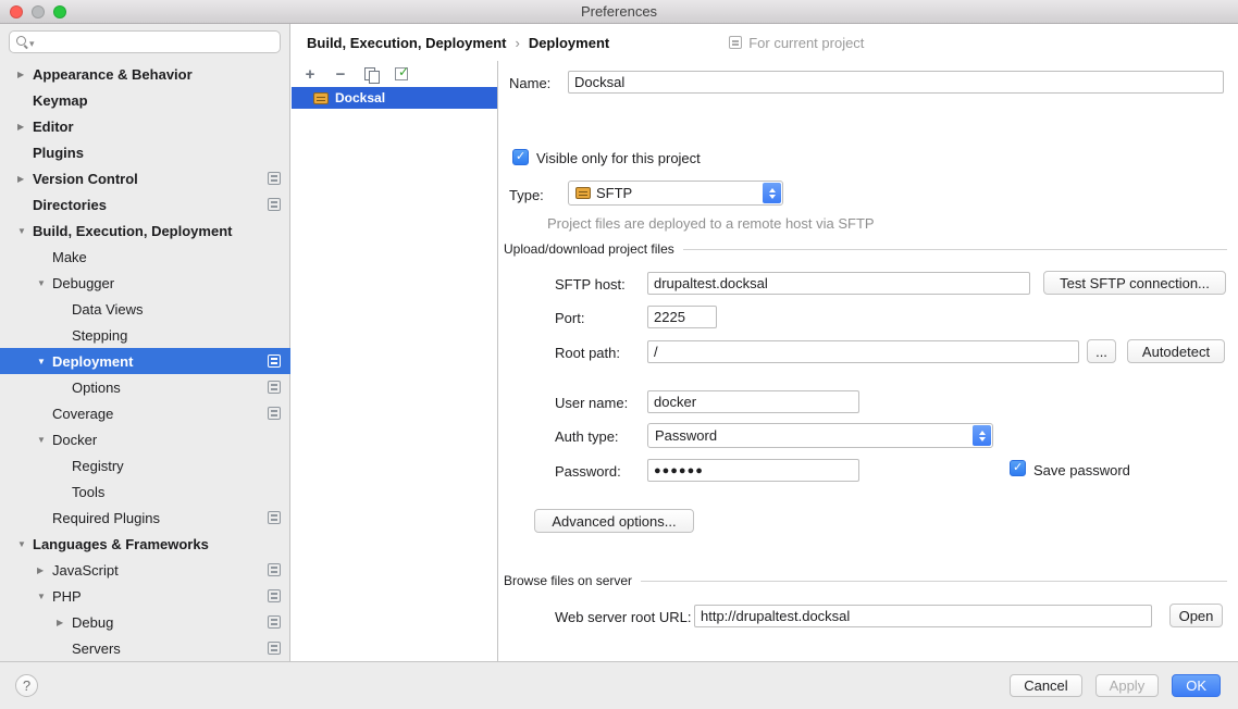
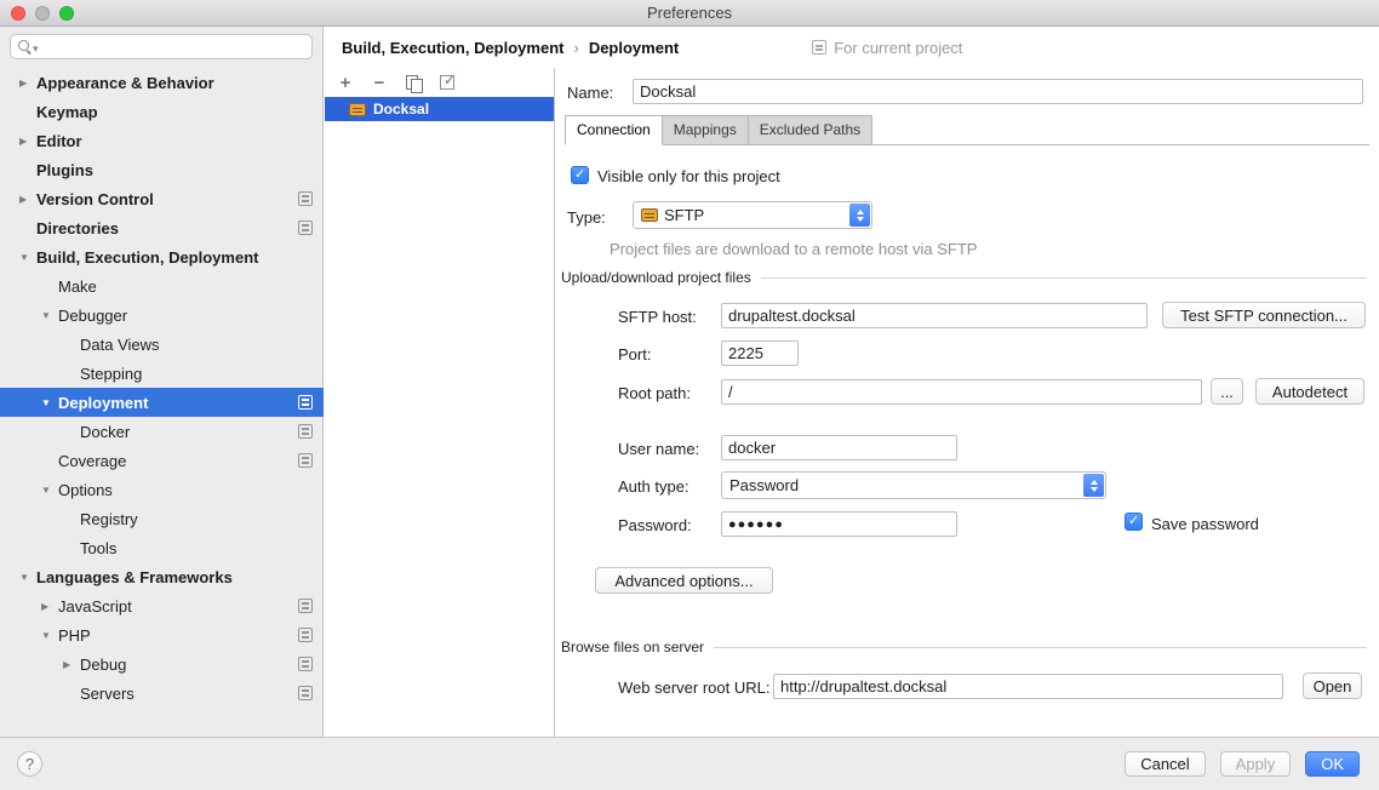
  Preferences
  ▶
  Appearance & Behavior
  Keymap
  ▶
  Editor
  Plugins
  ▶
  Version Control
  Directories
  ▼
  Build, Execution, Deployment
  Make
  ▼
  Debugger
  Data Views
  Stepping
  ▼
  Deployment
- Options
+ Docker
  Coverage
  ▼
- Docker
+ Options
  Registry
  Tools
- Required Plugins
  ▼
  Languages & Frameworks
  ▶
  JavaScript
  ▼
  PHP
  ▶
  Debug
  Servers
  Build, Execution, Deployment
  ›
  Deployment
  For current project
  +
  −
  Docksal
  Name:
  Docksal
+ Connection
+ Mappings
+ Excluded Paths
  Visible only for this project
  Type:
  SFTP
- Project files are deployed to a remote host via SFTP
+ Project files are download to a remote host via SFTP
  Upload/download project files
  SFTP host:
  drupaltest.docksal
  Test SFTP connection...
  Port:
  2225
  Root path:
  /
  ...
  Autodetect
  User name:
  docker
  Auth type:
  Password
  Password:
  ●●●●●●
  Save password
  Advanced options...
  Browse files on server
  Web server root URL:
  http://drupaltest.docksal
  Open
  ?
  Cancel
  Apply
  OK
